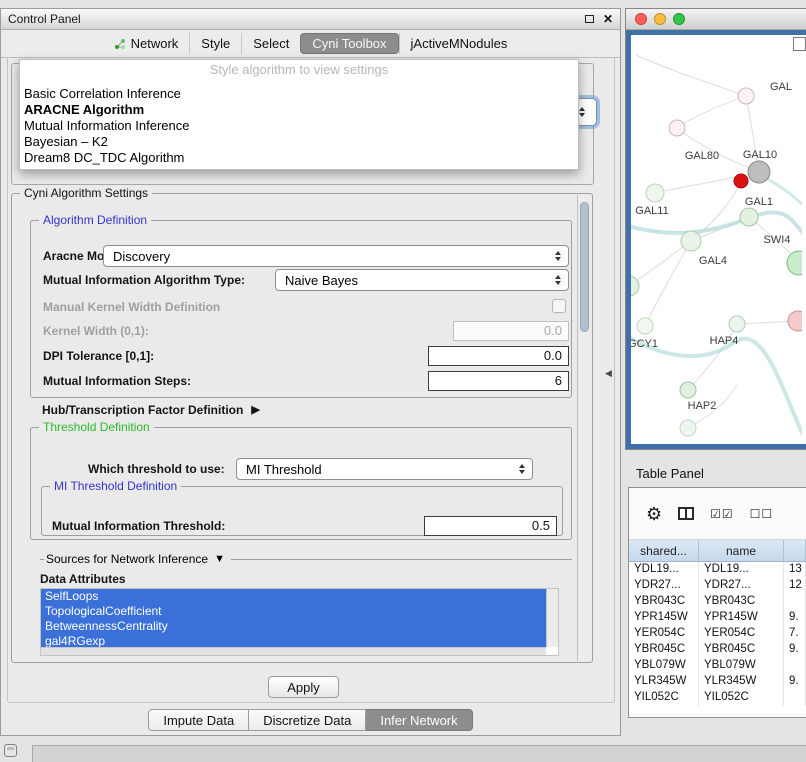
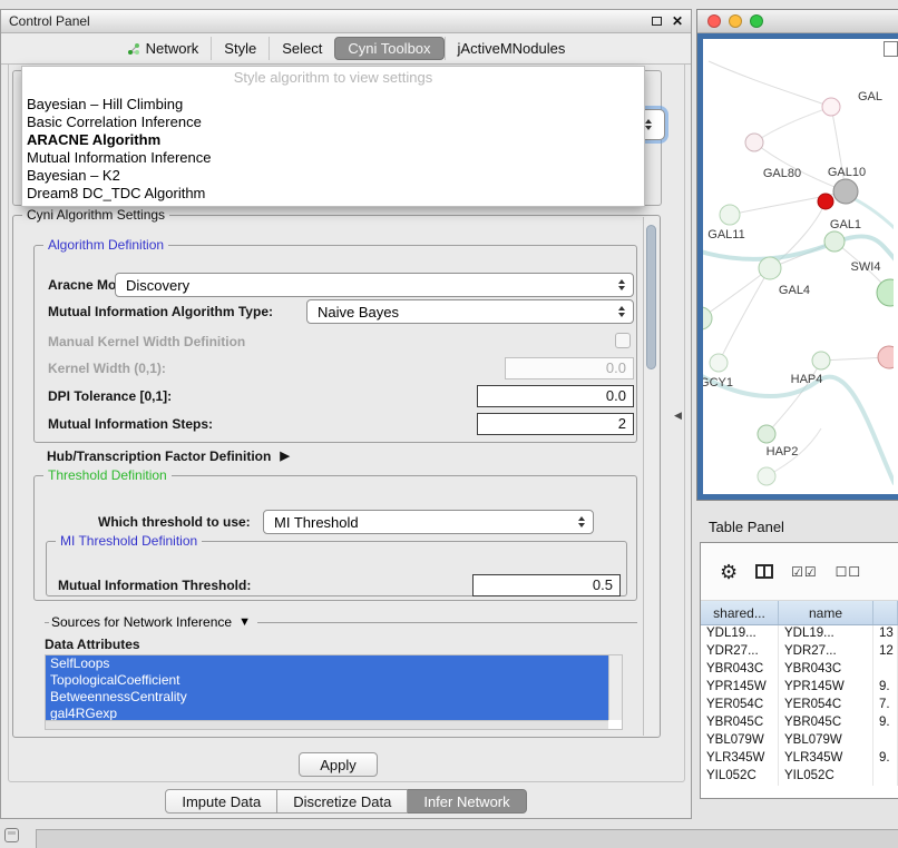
  Control Panel
  ✕
  Network
  Style
  Select
  Cyni Toolbox
  jActiveMNodules
  Style algorithm to view settings
+ Bayesian – Hill Climbing
  Basic Correlation Inference
  ARACNE Algorithm
  Mutual Information Inference
  Bayesian – K2
  Dream8 DC_TDC Algorithm
  Cyni Algorithm Settings
  Algorithm Definition
  Aracne Mo
  Discovery
  Mutual Information Algorithm Type:
  Naive Bayes
  Manual Kernel Width Definition
  Kernel Width (0,1):
  0.0
  DPI Tolerance [0,1]:
  0.0
  Mutual Information Steps:
- 6
+ 2
  Hub/Transcription Factor Definition
  ▶
  Threshold Definition
  Which threshold to use:
  MI Threshold
  MI Threshold Definition
  Mutual Information Threshold:
  0.5
  Sources for Network Inference
  ▼
  Data Attributes
  SelfLoops
  TopologicalCoefficient
  BetweennessCentrality
  gal4RGexp
  Apply
  Impute Data
  Discretize Data
  Infer Network
  ◀
  GAL
  GAL80
  GAL10
  GAL11
  GAL1
  SWI4
  GAL4
  GCY1
  HAP4
  HAP2
  Table Panel
  ⚙
  ☑☑
  ☐☐
  shared...
  name
  YDL19...
  YDL19...
  13
  YDR27...
  YDR27...
  12
  YBR043C
  YBR043C
  YPR145W
  YPR145W
  9.
  YER054C
  YER054C
  7.
  YBR045C
  YBR045C
  9.
  YBL079W
  YBL079W
  YLR345W
  YLR345W
  9.
  YIL052C
  YIL052C
